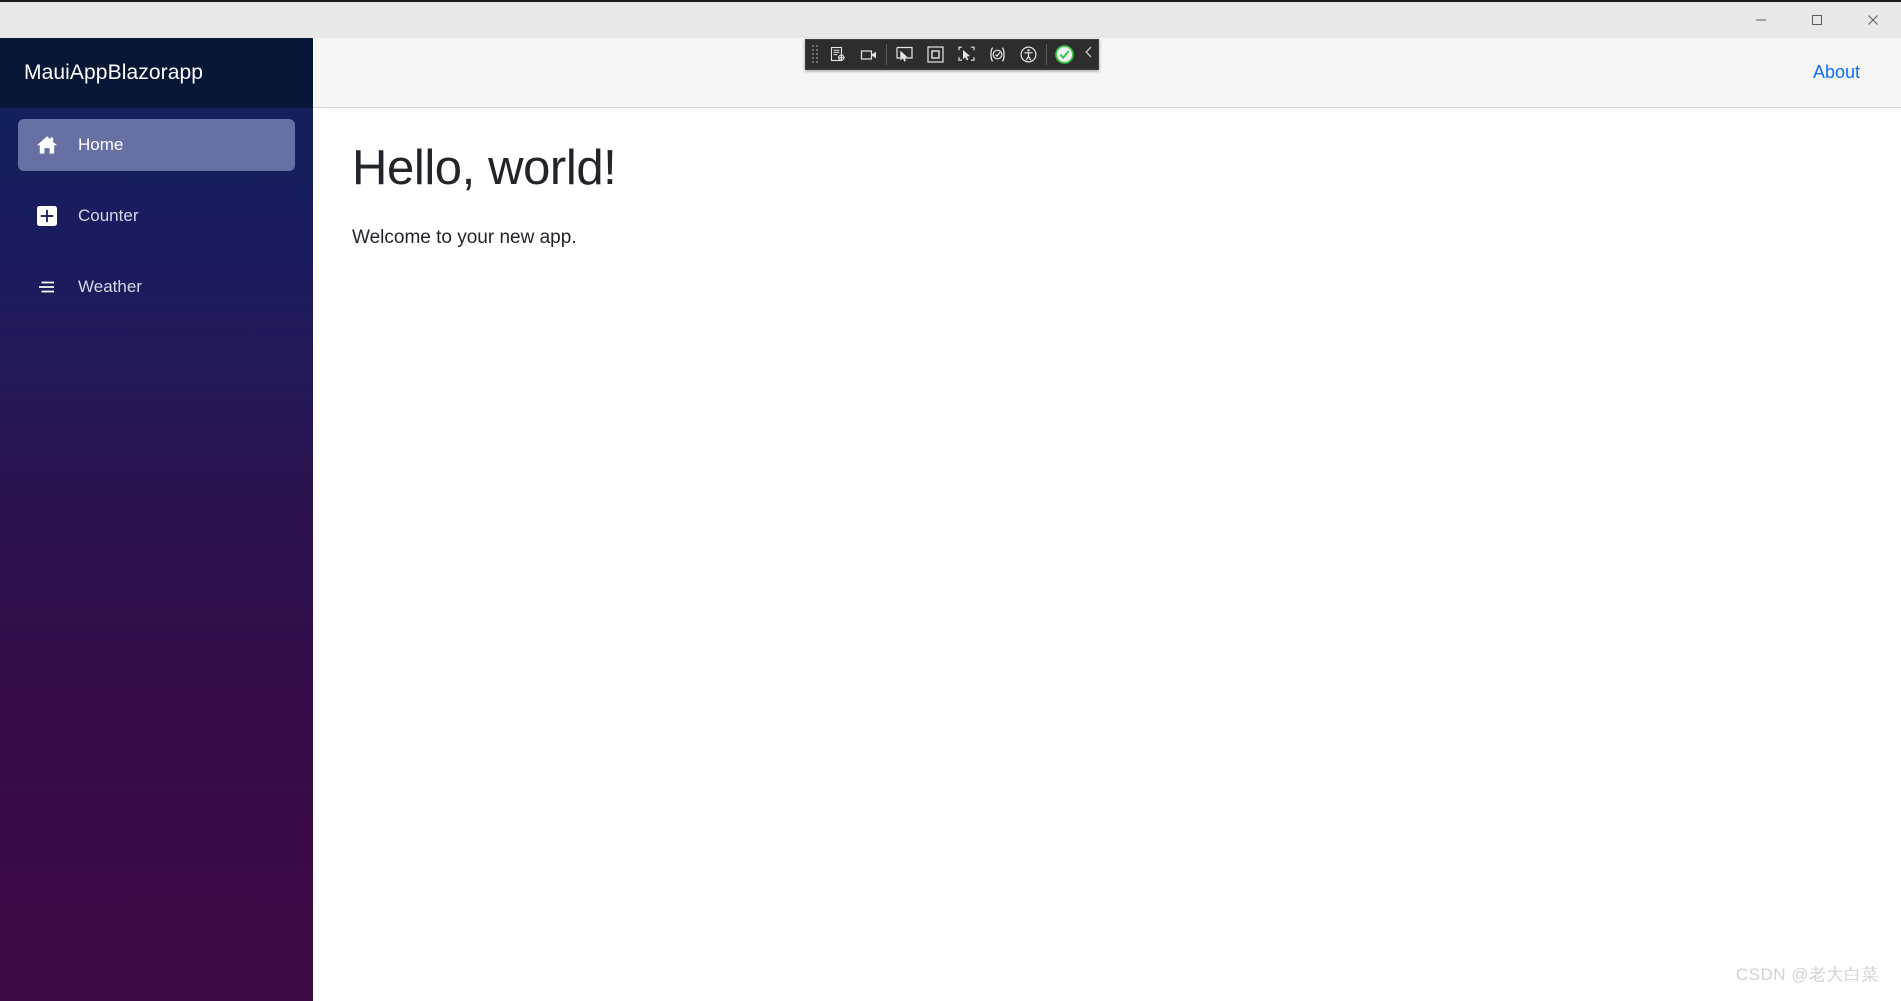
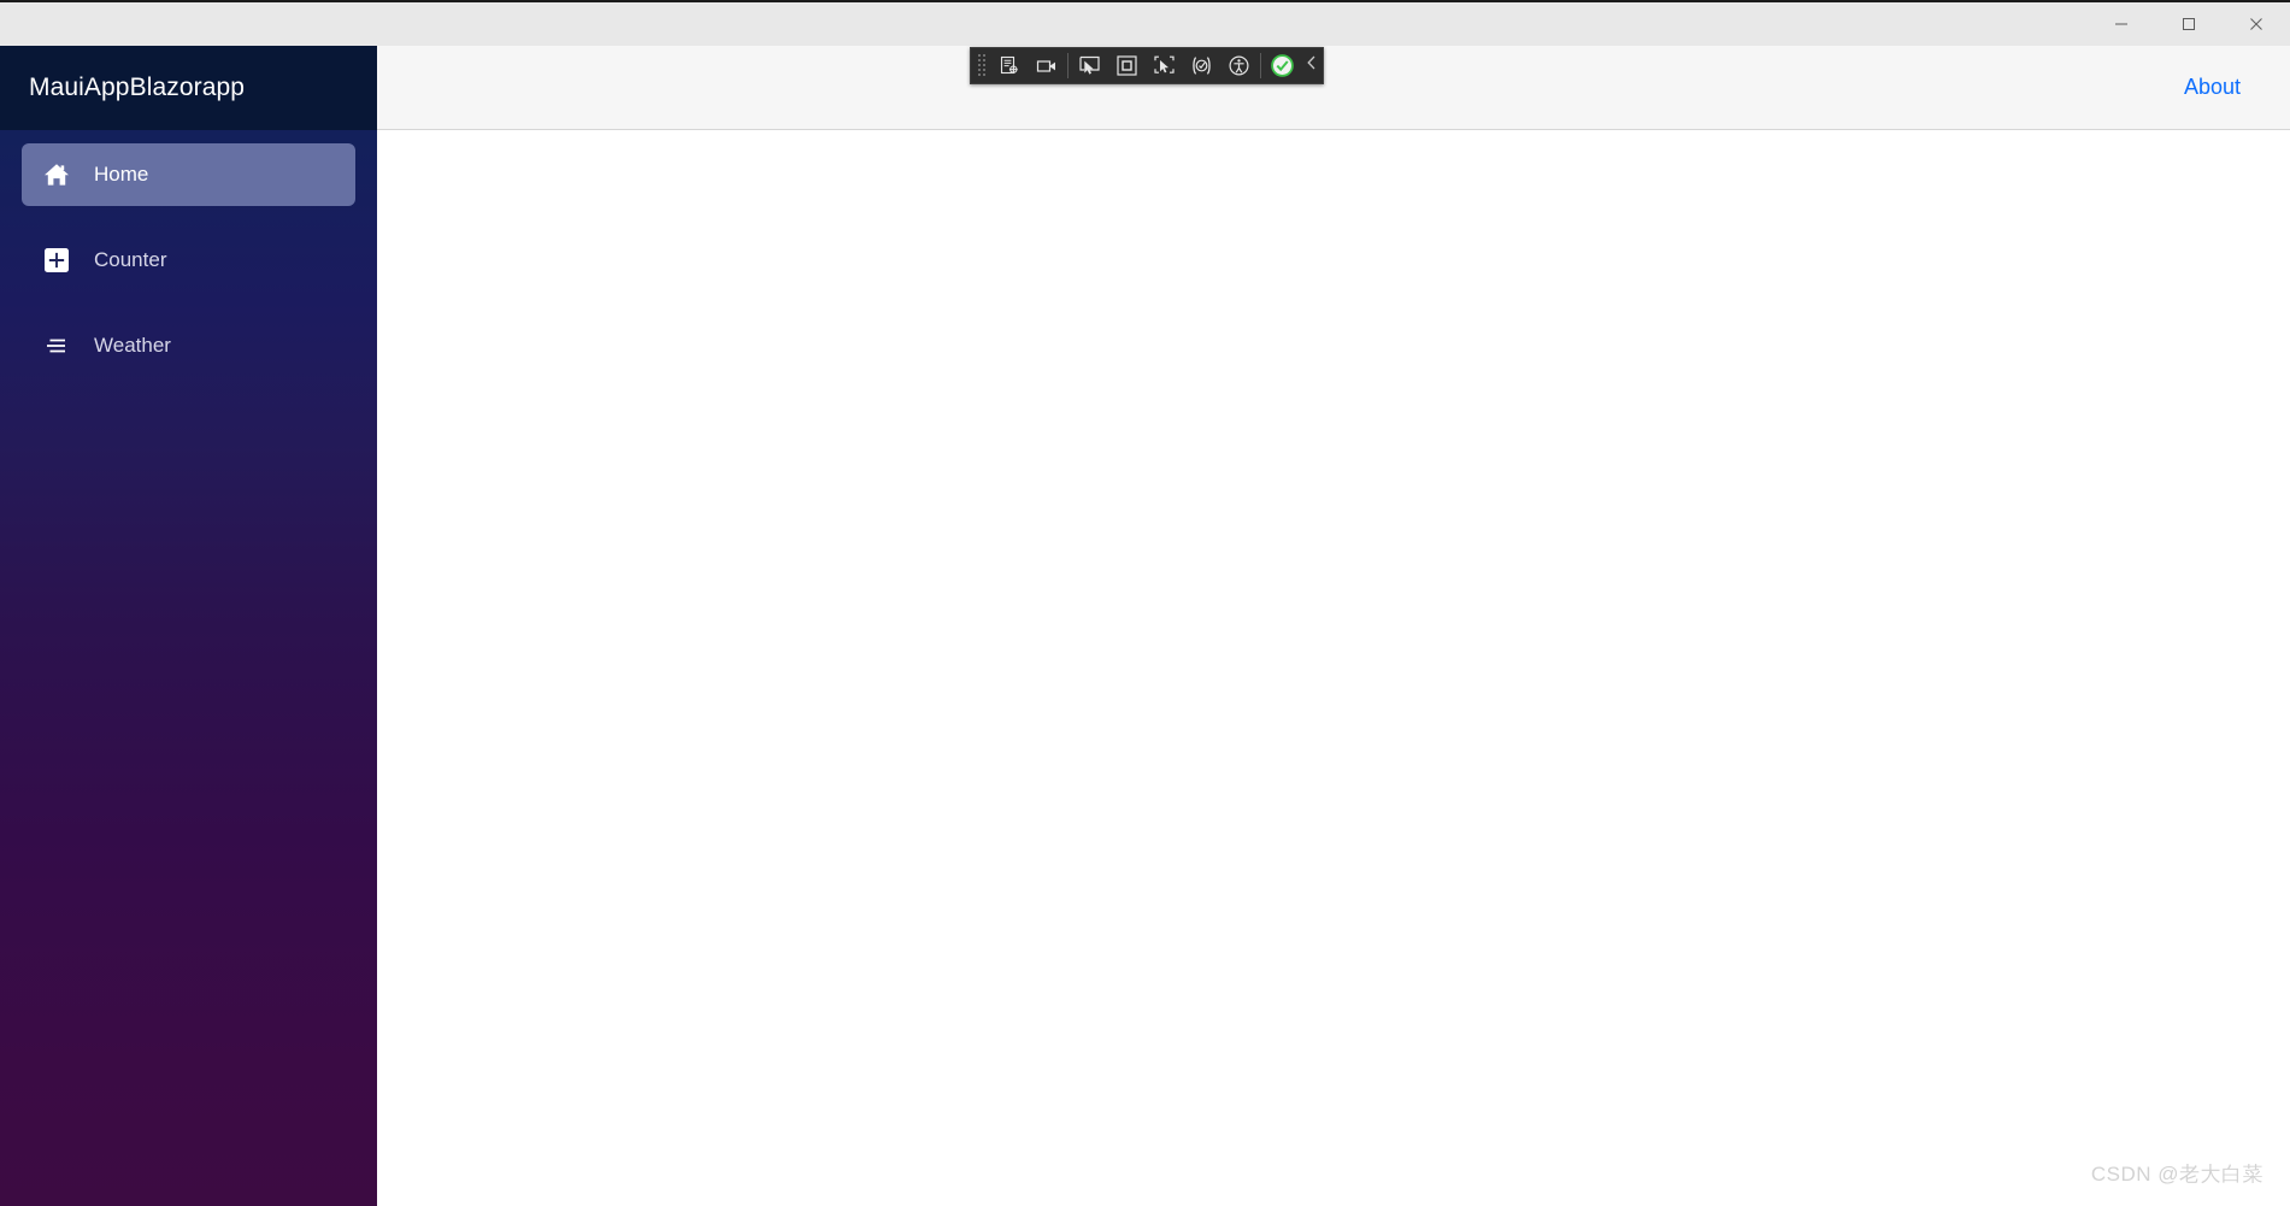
  MauiAppBlazorapp
  Home
  Counter
  Weather
  About
- Hello, world!
- Welcome to your new app.
  CSDN @老大白菜
